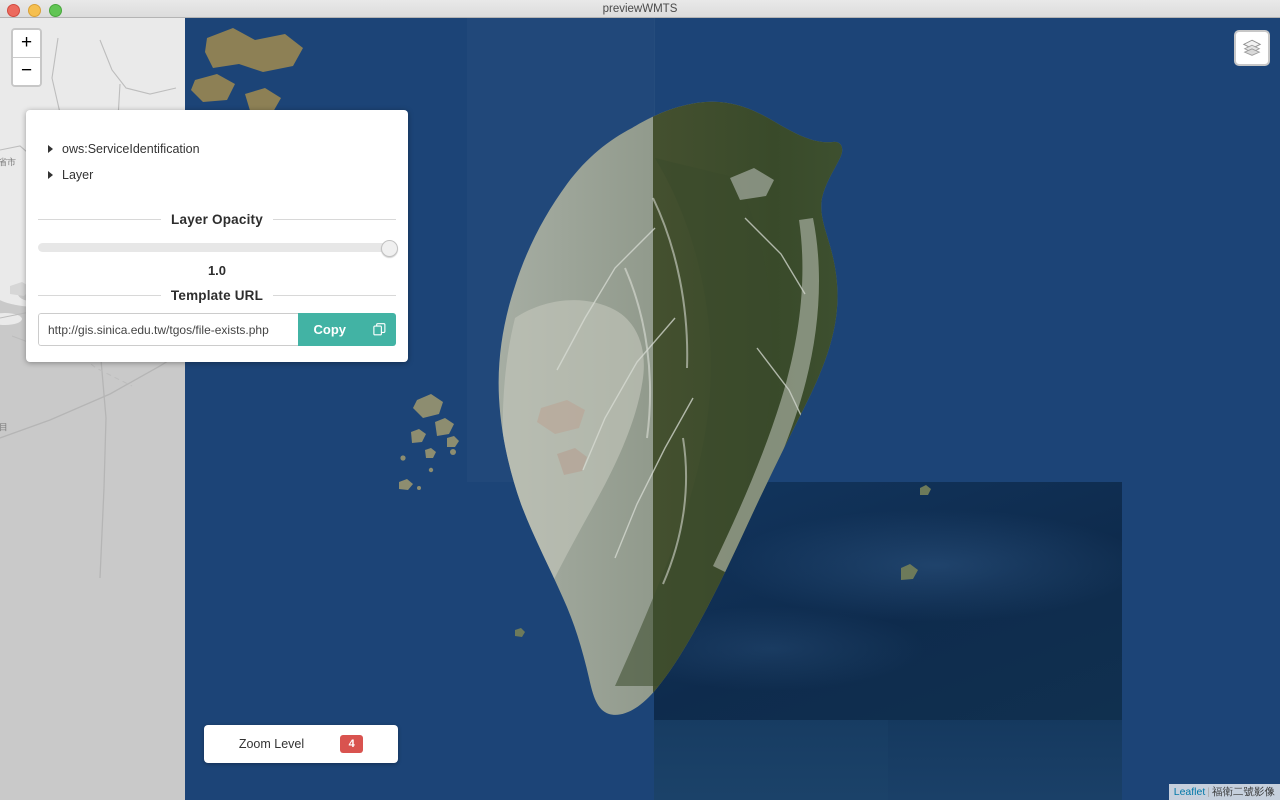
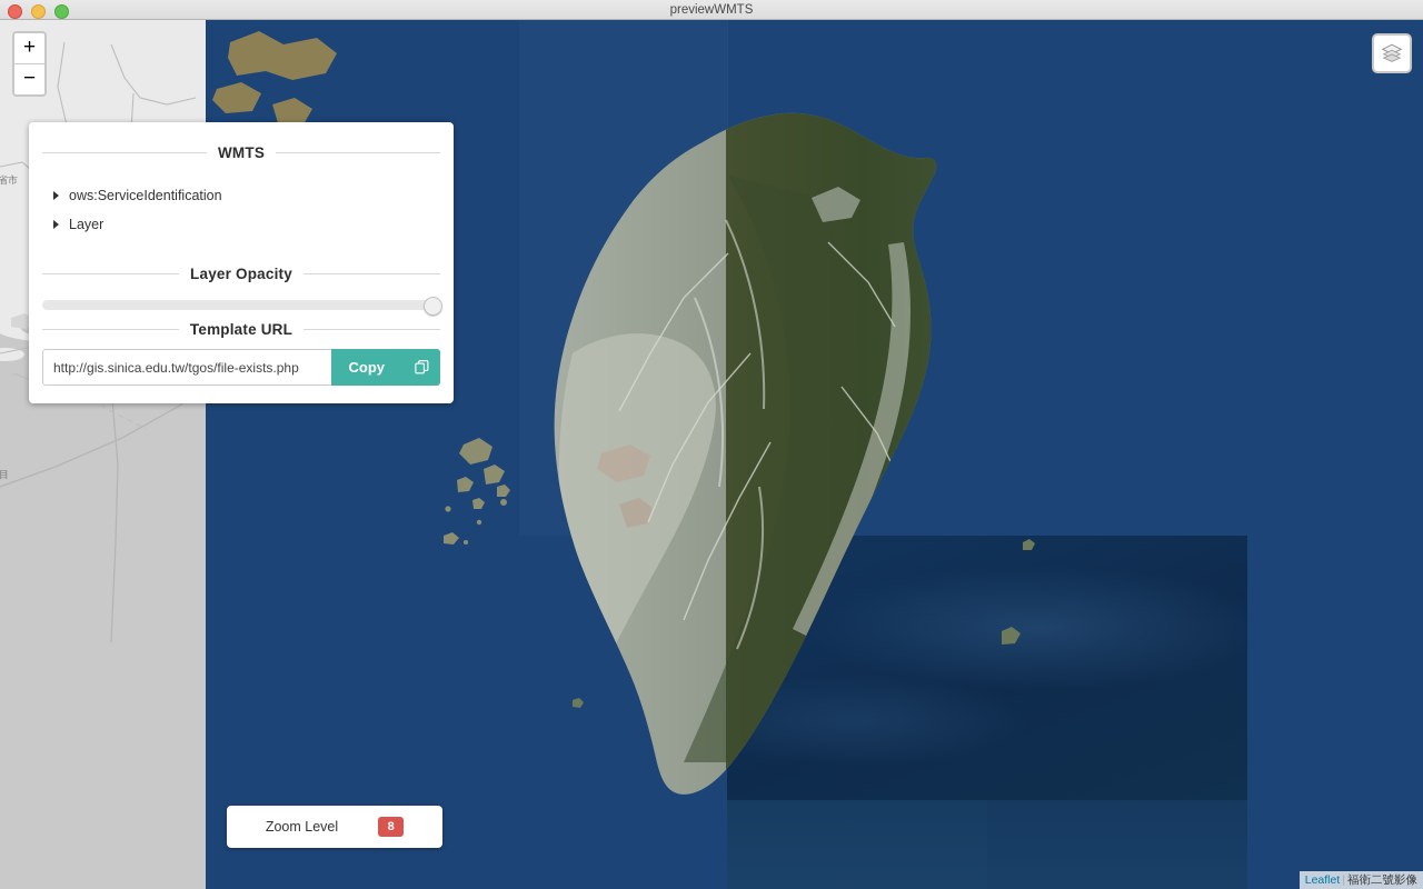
  previewWMTS
  省市
  目
  +
  −
+ WMTS
  ows:ServiceIdentification
  Layer
  Layer Opacity
- 1.0
  Template URL
  http://gis.sinica.edu.tw/tgos/file-exists.php
  Copy
  Zoom Level
- 4
+ 8
  Leaflet | 福衛二號影像
